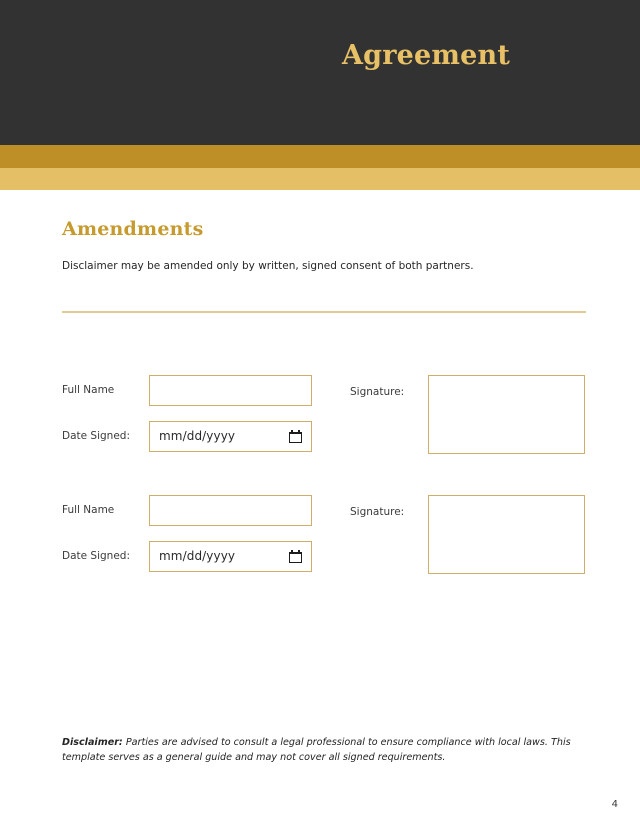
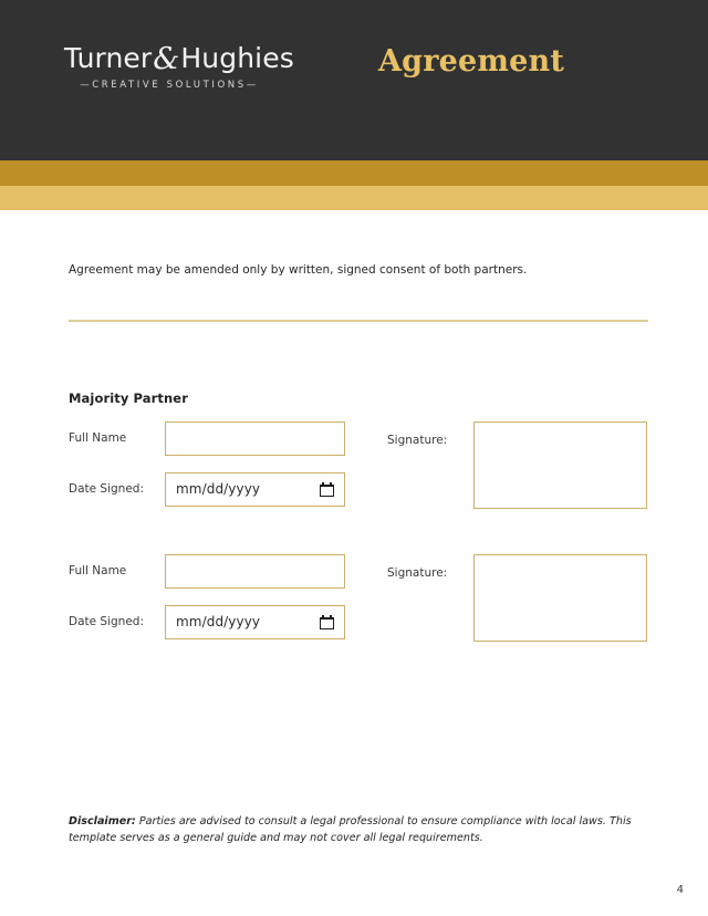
+ Turner&Hughies
+ —CREATIVE SOLUTIONS—
  Agreement
- Amendments
- Disclaimer may be amended only by written, signed consent of both partners.
+ Agreement may be amended only by written, signed consent of both partners.
+ Majority Partner
  Full Name
  Date Signed:
  mm/dd/yyyy
  Signature:
  Full Name
  Date Signed:
  mm/dd/yyyy
  Signature:
- Disclaimer: Parties are advised to consult a legal professional to ensure compliance with local laws. This template serves as a general guide and may not cover all signed requirements.
+ Disclaimer: Parties are advised to consult a legal professional to ensure compliance with local laws. This template serves as a general guide and may not cover all legal requirements.
  4
